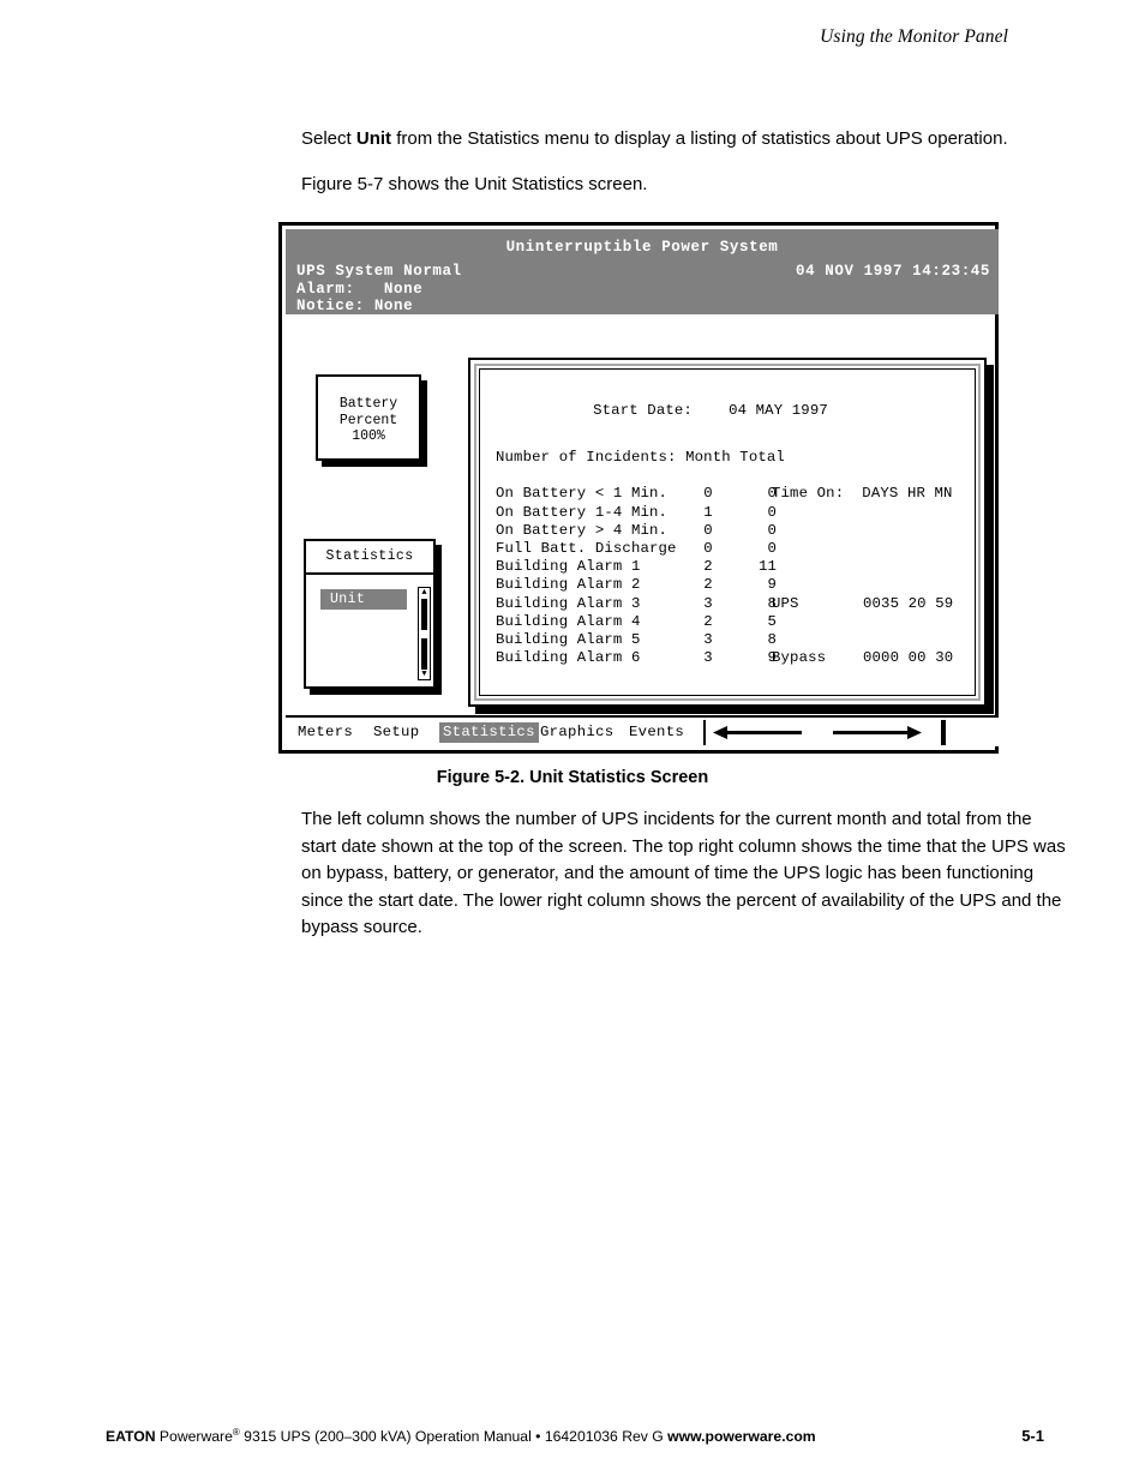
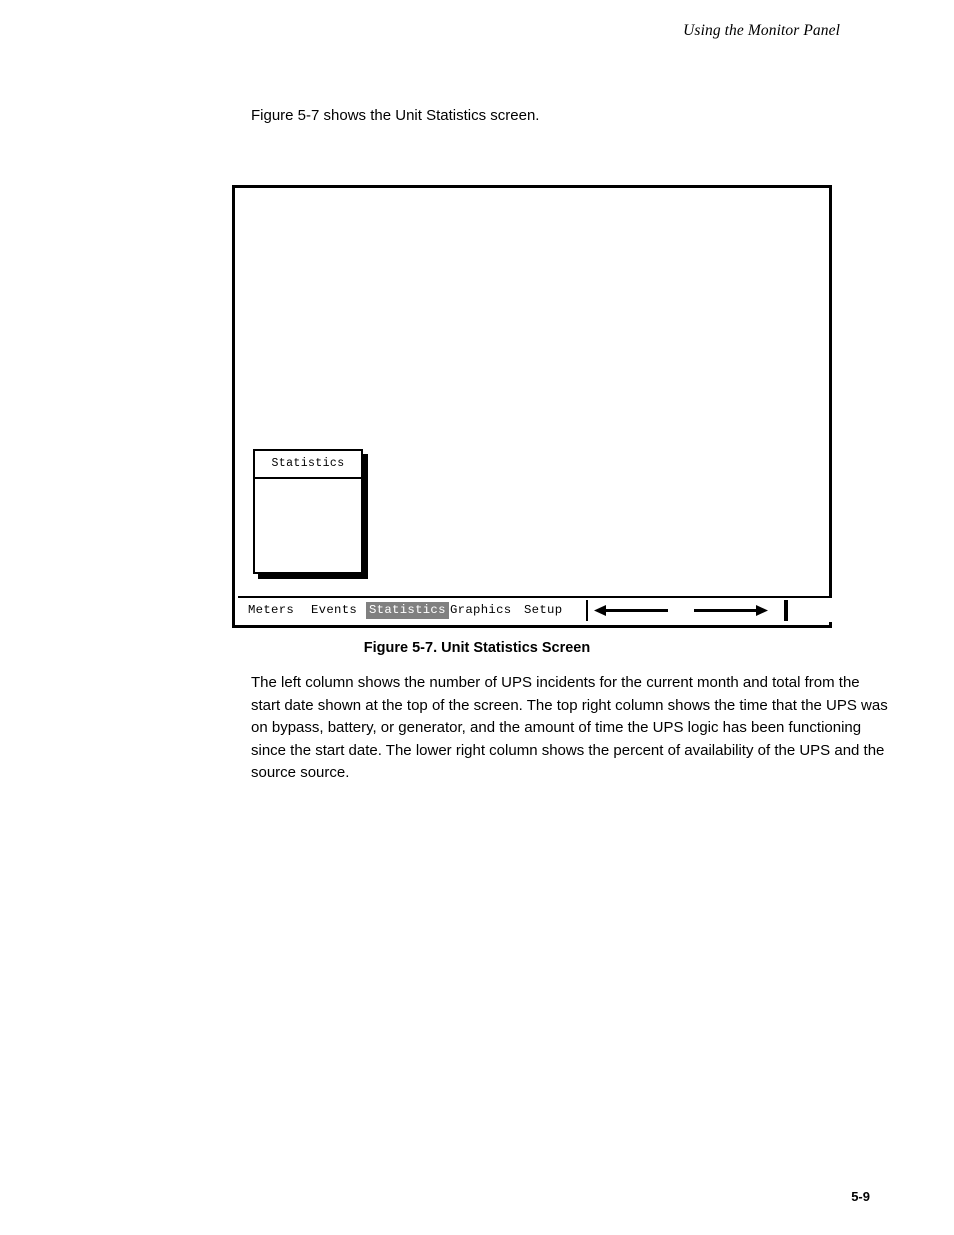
  Using the Monitor Panel
- Select Unit from the Statistics menu to display a listing of statistics about UPS operation.
  Figure 5-7 shows the Unit Statistics screen.
- Uninterruptible Power System
- UPS System Normal
- Alarm: None
- Notice: None
- 04 NOV 1997 14:23:45
- Battery
- Percent
- 100%
  Statistics
- Unit
- ▲
- ▼
- Start Date: 04 MAY 1997
- Number of Incidents: Month Total
- On Battery < 1 Min. 0 0
- On Battery 1-4 Min. 1 0
- On Battery > 4 Min. 0 0
- Full Batt. Discharge 0 0
- Building Alarm 1 2 11
- Building Alarm 2 2 9
- Building Alarm 3 3 8
- Building Alarm 4 2 5
- Building Alarm 5 3 8
- Building Alarm 6 3 9
- Time On: DAYS HR MN
- UPS 0035 20 59
- Bypass 0000 00 30
  Meters
- Setup
+ Events
  Statistics
  Graphics
- Events
+ Setup
- Figure 5-2. Unit Statistics Screen
+ Figure 5-7. Unit Statistics Screen
- The left column shows the number of UPS incidents for the current month and total from the start date shown at the top of the screen. The top right column shows the time that the UPS was on bypass, battery, or generator, and the amount of time the UPS logic has been functioning since the start date. The lower right column shows the percent of availability of the UPS and the bypass source.
+ The left column shows the number of UPS incidents for the current month and total from the start date shown at the top of the screen. The top right column shows the time that the UPS was on bypass, battery, or generator, and the amount of time the UPS logic has been functioning since the start date. The lower right column shows the percent of availability of the UPS and the source source.
- EATON Powerware® 9315 UPS (200–300 kVA) Operation Manual • 164201036 Rev G www.powerware.com
- 5-1
+ 5-9
